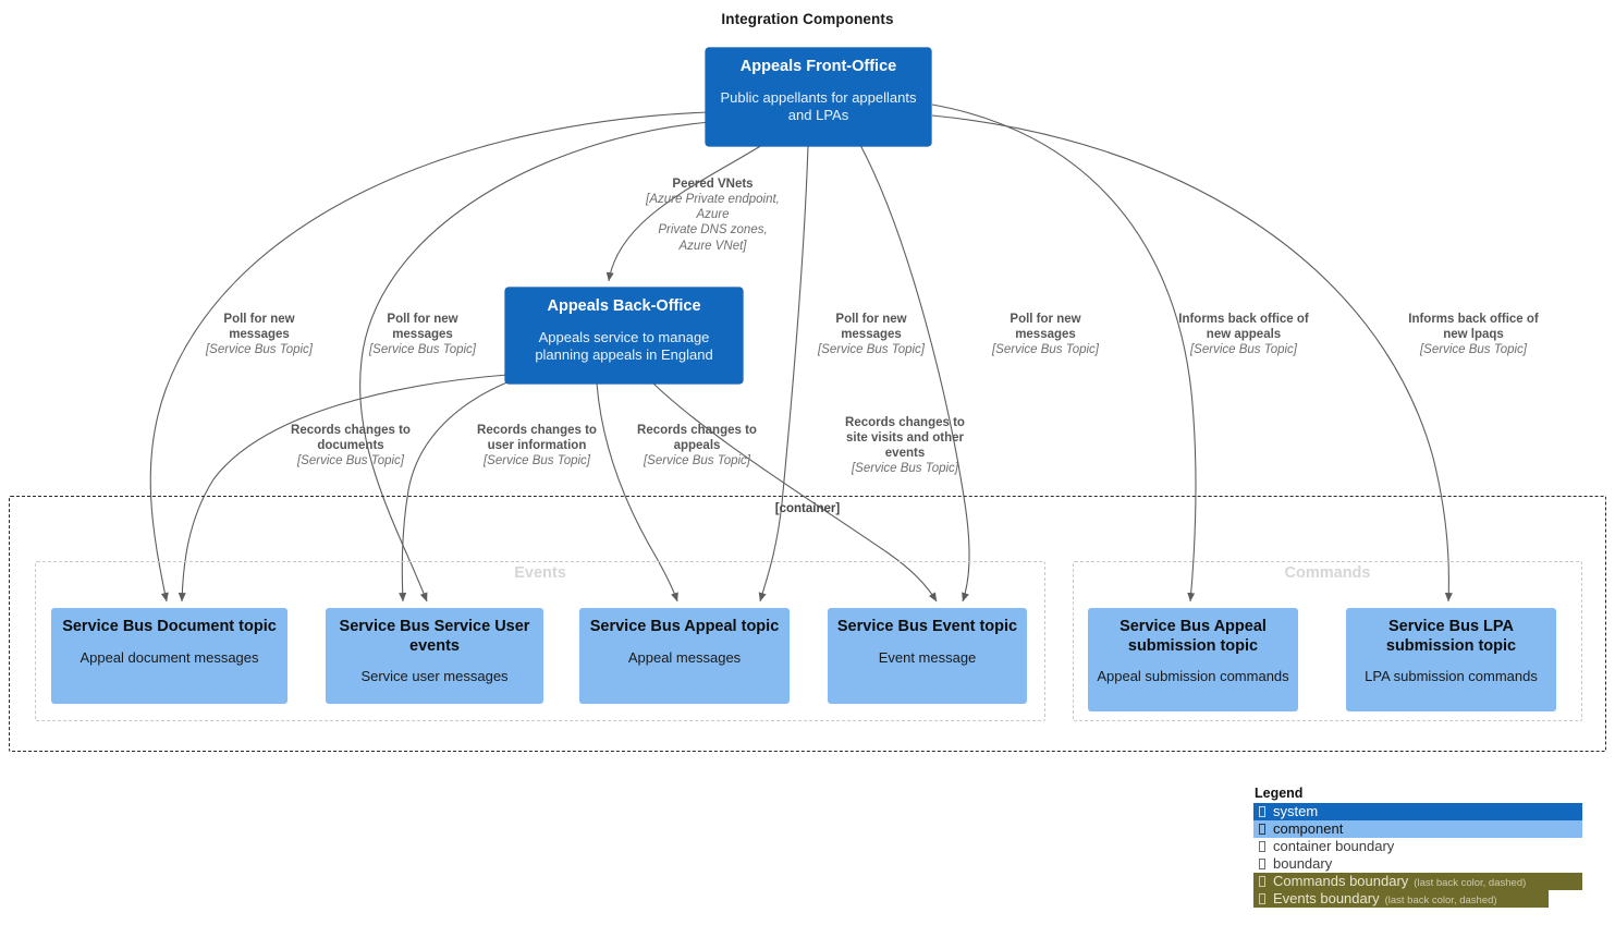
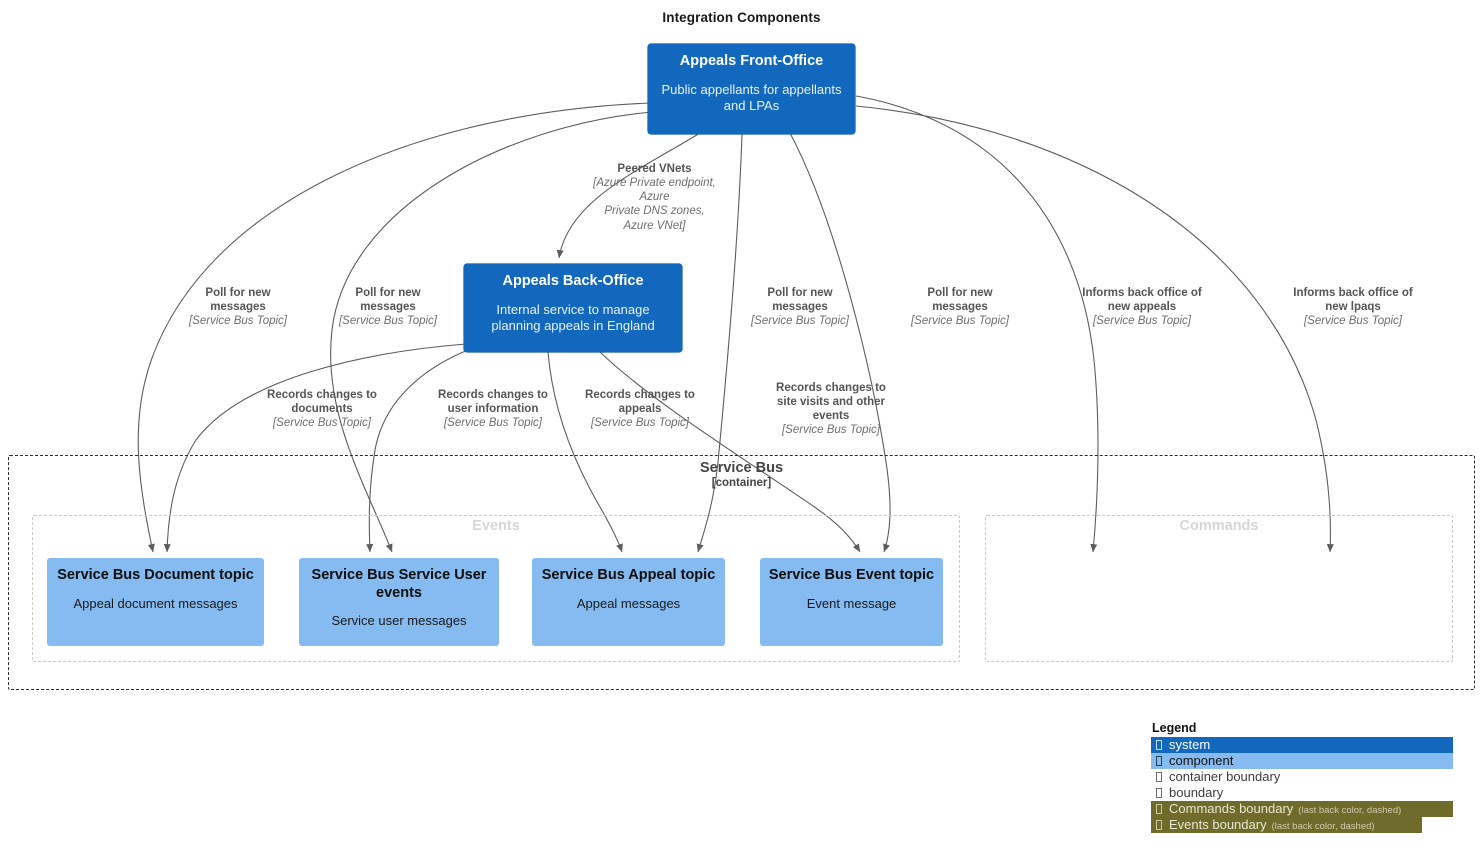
  Integration Components
+ Service Bus
  [container]
  Events
  Commands
  Appeals Front-Office
  Public appellants for appellants and LPAs
  Appeals Back-Office
- Appeals service to manage planning appeals in England
+ Internal service to manage planning appeals in England
  Service Bus Document topic
  Appeal document messages
  Service Bus Service User events
  Service user messages
  Service Bus Appeal topic
  Appeal messages
  Service Bus Event topic
  Event message
- Service Bus Appeal submission topic
- Appeal submission commands
- Service Bus LPA submission topic
- LPA submission commands
  Poll for new
  messages
  [Service Bus Topic]
  Poll for new
  messages
  [Service Bus Topic]
  Peered VNets
  [Azure Private endpoint,
  Azure
  Private DNS zones,
  Azure VNet]
  Poll for new
  messages
  [Service Bus Topic]
  Poll for new
  messages
  [Service Bus Topic]
  Informs back office of
  new appeals
  [Service Bus Topic]
  Informs back office of
  new lpaqs
  [Service Bus Topic]
  Records changes to
  documents
  [Service Bus Topic]
  Records changes to
  user information
  [Service Bus Topic]
  Records changes to
  appeals
  [Service Bus Topic]
  Records changes to
  site visits and other
  events
  [Service Bus Topic]
  Legend
  system
  component
  container boundary
  boundary
  Commands boundary
  (last back color, dashed)
  Events boundary
  (last back color, dashed)
